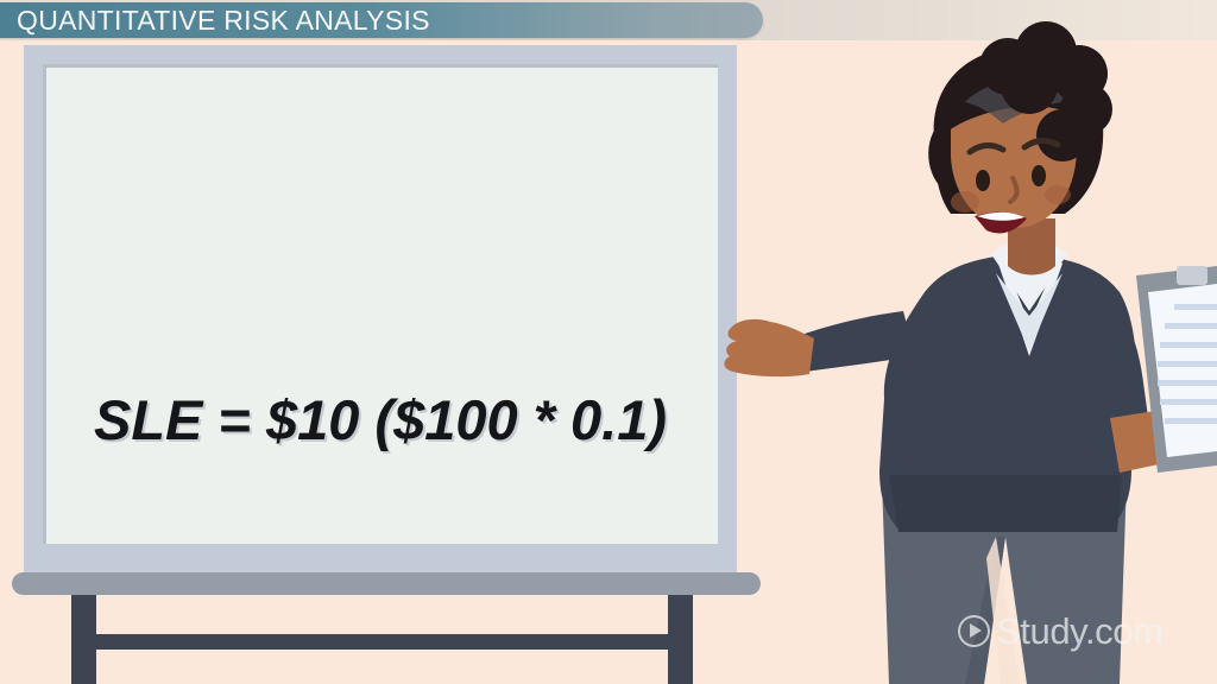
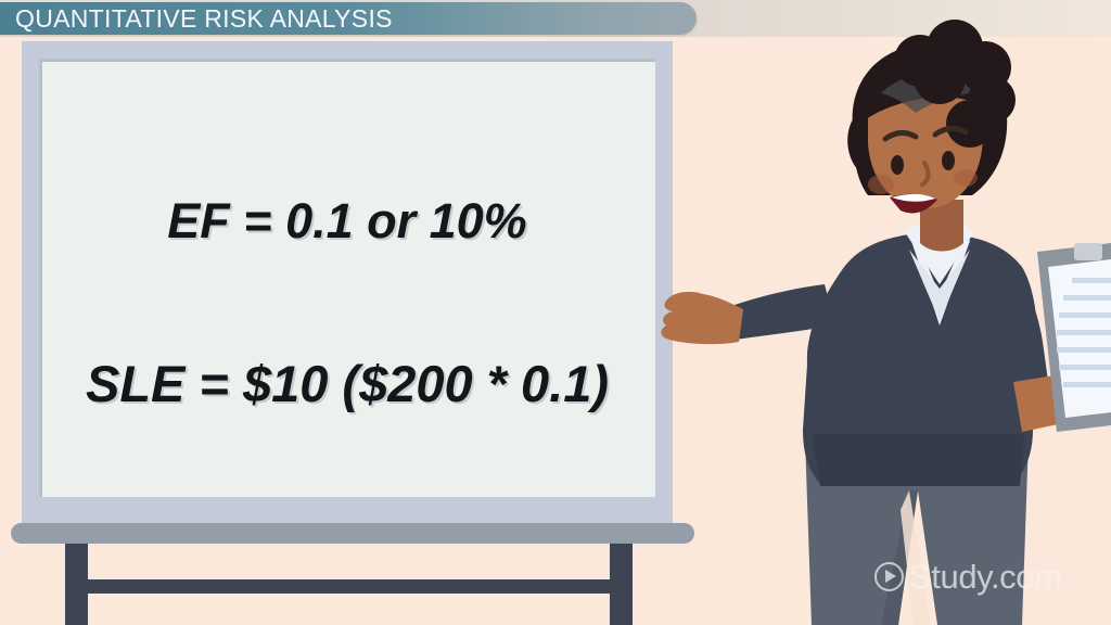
  QUANTITATIVE RISK ANALYSIS
+ EF = 0.1 or 10%
- SLE = $10 ($100 * 0.1)
+ SLE = $10 ($200 * 0.1)
  Study.com
